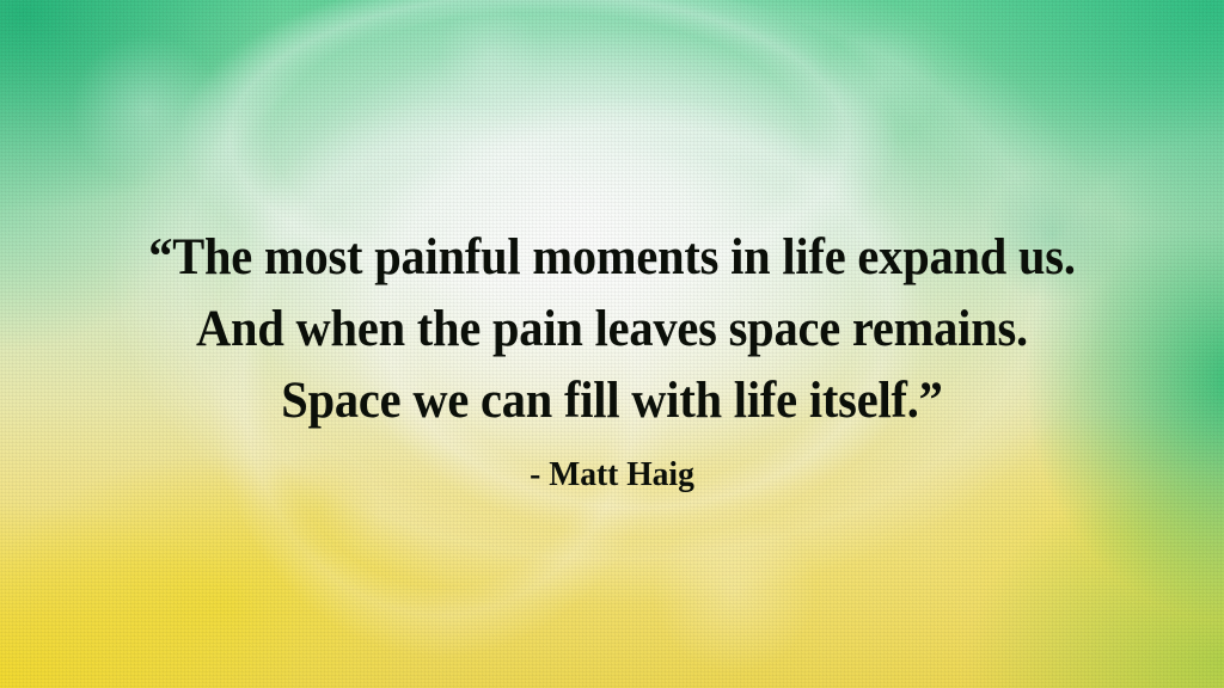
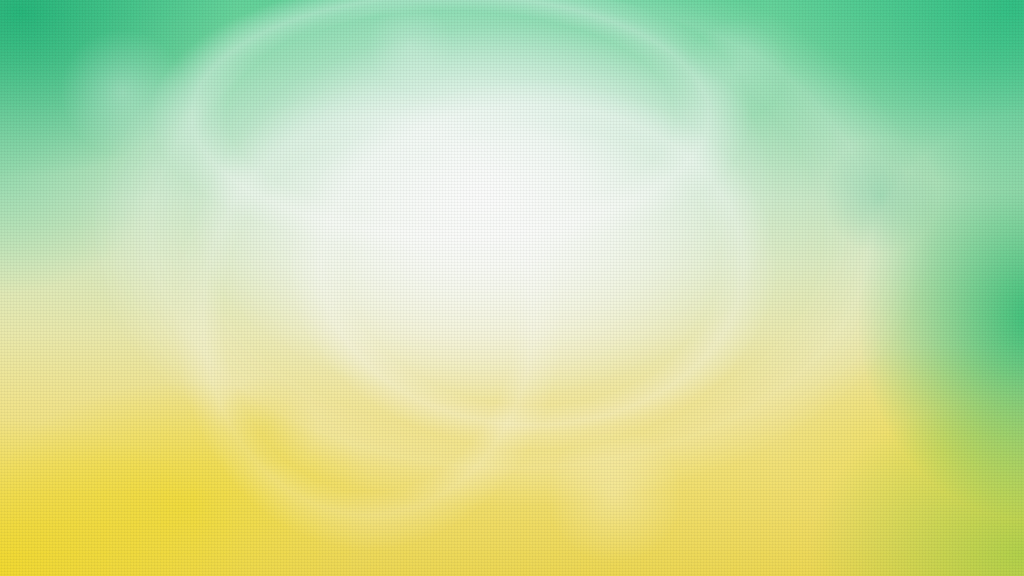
- “The most painful moments in life expand us.
- And when the pain leaves space remains.
- Space we can fill with life itself.”
- - Matt Haig
